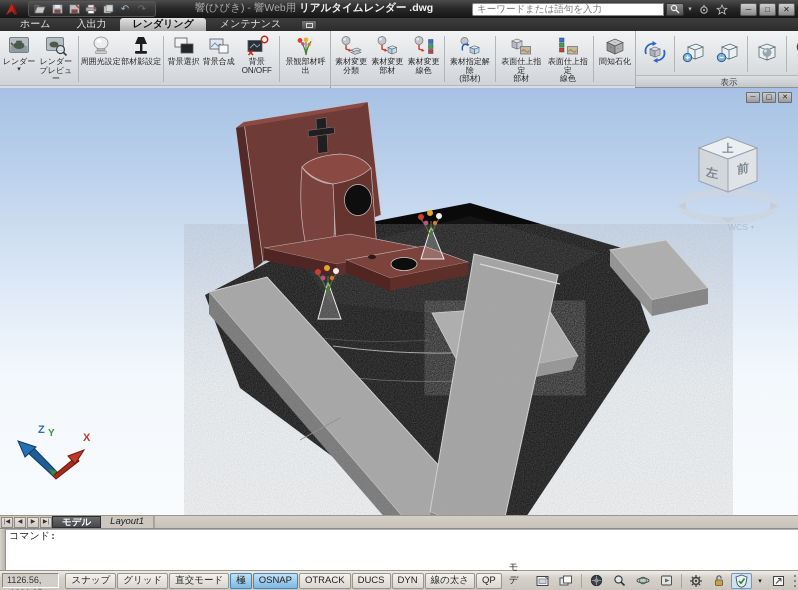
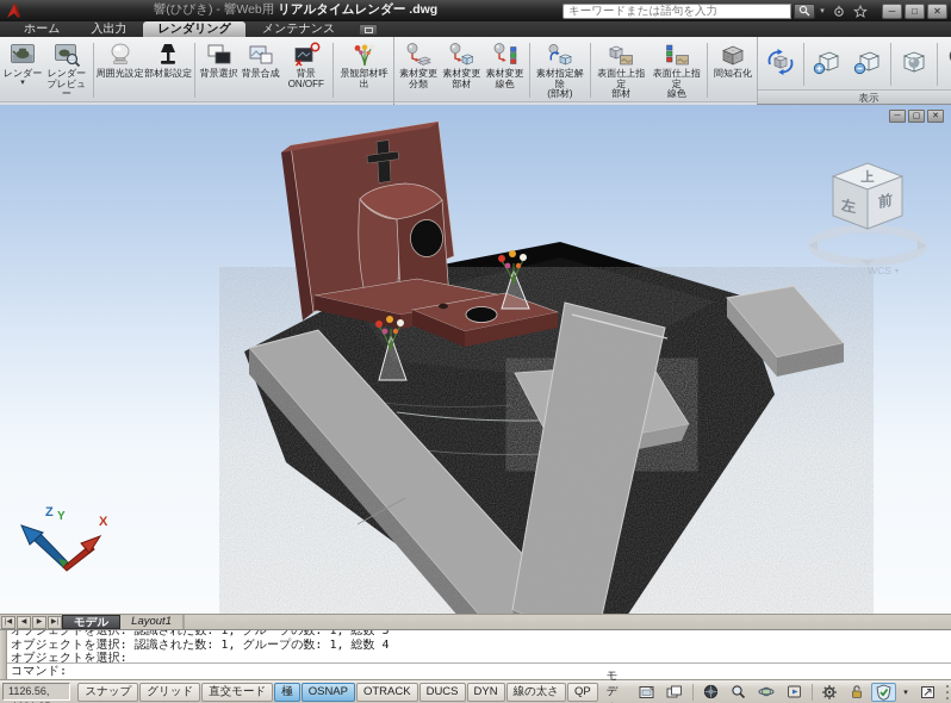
- ↶
- ↷
  響(ひびき) - 響Web用 リアルタイムレンダー .dwg
  キーワードまたは語句を入力
  ─
  □
  ✕
  ホーム
  入出力
  レンダリング
  メンテナンス
  レンダー
  レンダー
  プレビュー
  周囲光設定
  部材影設定
  背景選択
  背景合成
  背景ON/OFF
  景観部材呼出
  素材変更
  分類
  素材変更
  部材
  素材変更
  線色
  素材指定解除
  (部材)
  表面仕上指定
  部材
  表面仕上指定
  線色
  間知石化
  表示
  上
  WCS
  Z
  Y
  X
  モデル
  Layout1
+ オブジェクトを選択: 認識された数: 1, グループの数: 1, 総数 3
+ オブジェクトを選択: 認識された数: 1, グループの数: 1, 総数 4
+ オブジェクトを選択:
  コマンド:
  スナップ
  グリッド
  直交モード
  極
  OSNAP
  OTRACK
  DUCS
  DYN
  線の太さ
  QP
